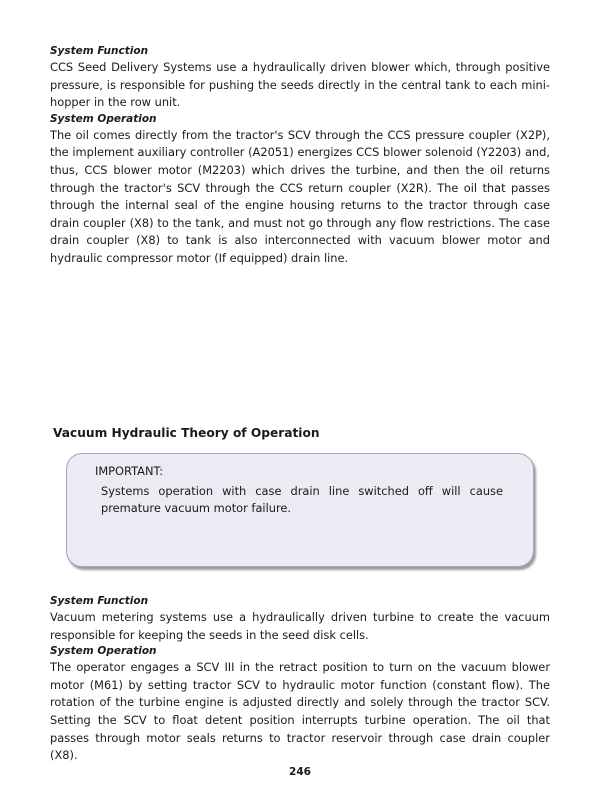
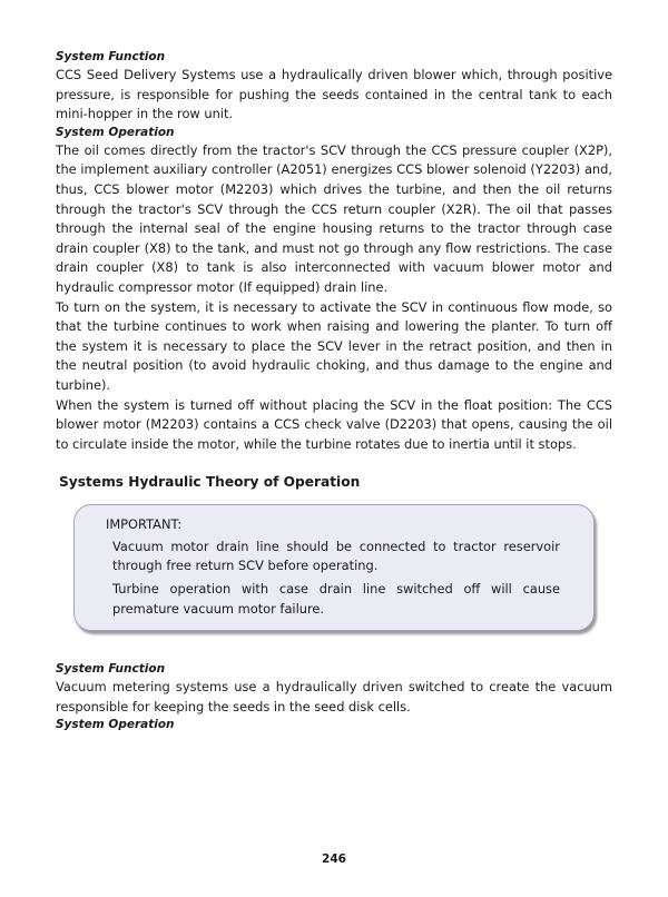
  System Function
- CCS Seed Delivery Systems use a hydraulically driven blower which, through positive pressure, is responsible for pushing the seeds directly in the central tank to each mini-hopper in the row unit.
+ CCS Seed Delivery Systems use a hydraulically driven blower which, through positive pressure, is responsible for pushing the seeds contained in the central tank to each mini-hopper in the row unit.
  System Operation
  The oil comes directly from the tractor's SCV through the CCS pressure coupler (X2P), the implement auxiliary controller (A2051) energizes CCS blower solenoid (Y2203) and, thus, CCS blower motor (M2203) which drives the turbine, and then the oil returns through the tractor's SCV through the CCS return coupler (X2R). The oil that passes through the internal seal of the engine housing returns to the tractor through case drain coupler (X8) to the tank, and must not go through any flow restrictions. The case drain coupler (X8) to tank is also interconnected with vacuum blower motor and hydraulic compressor motor (If equipped) drain line.
+ To turn on the system, it is necessary to activate the SCV in continuous flow mode, so that the turbine continues to work when raising and lowering the planter. To turn off the system it is necessary to place the SCV lever in the retract position, and then in the neutral position (to avoid hydraulic choking, and thus damage to the engine and turbine).
+ When the system is turned off without placing the SCV in the float position: The CCS blower motor (M2203) contains a CCS check valve (D2203) that opens, causing the oil to circulate inside the motor, while the turbine rotates due to inertia until it stops.
- Vacuum Hydraulic Theory of Operation
+ Systems Hydraulic Theory of Operation
  IMPORTANT:
+ Vacuum motor drain line should be connected to tractor reservoir through free return SCV before operating.
- Systems operation with case drain line switched off will cause premature vacuum motor failure.
+ Turbine operation with case drain line switched off will cause premature vacuum motor failure.
  System Function
- Vacuum metering systems use a hydraulically driven turbine to create the vacuum responsible for keeping the seeds in the seed disk cells.
+ Vacuum metering systems use a hydraulically driven switched to create the vacuum responsible for keeping the seeds in the seed disk cells.
  System Operation
- The operator engages a SCV III in the retract position to turn on the vacuum blower motor (M61) by setting tractor SCV to hydraulic motor function (constant flow). The rotation of the turbine engine is adjusted directly and solely through the tractor SCV. Setting the SCV to float detent position interrupts turbine operation. The oil that passes through motor seals returns to tractor reservoir through case drain coupler (X8).
  246
